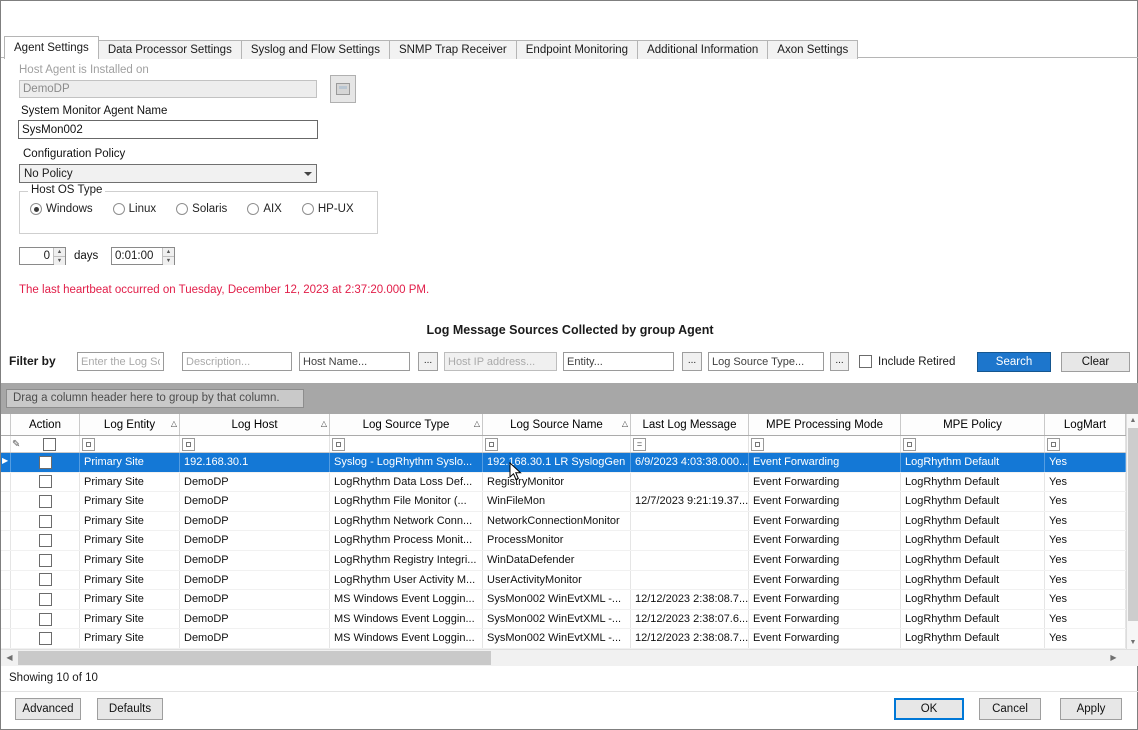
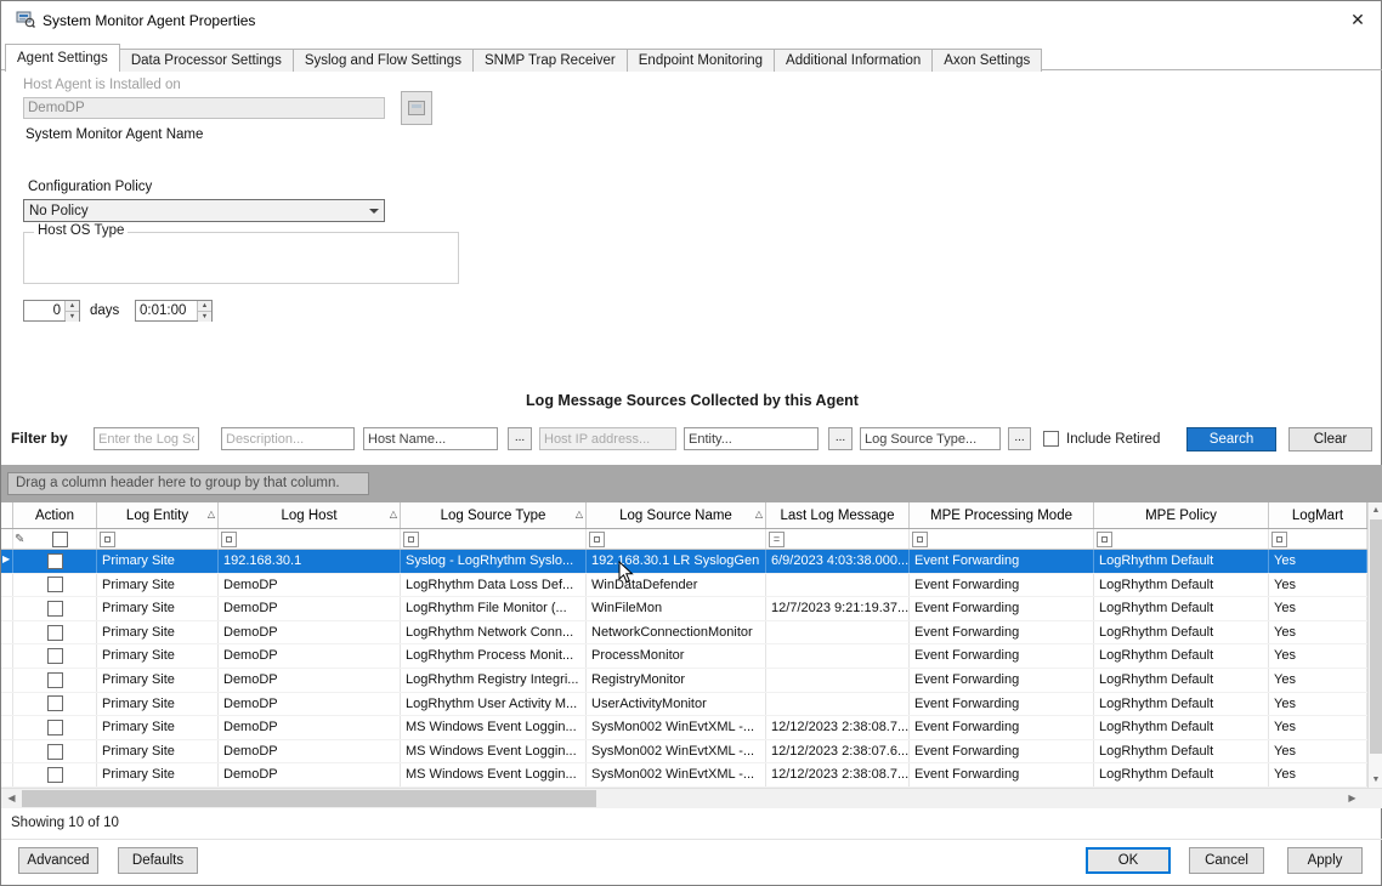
+ System Monitor Agent Properties
+ ✕
  Agent Settings
  Data Processor Settings
  Syslog and Flow Settings
  SNMP Trap Receiver
  Endpoint Monitoring
  Additional Information
  Axon Settings
  Host Agent is Installed on
  DemoDP
  System Monitor Agent Name
- SysMon002
  Configuration Policy
  No Policy
  Host OS Type
- Windows
- Linux
- Solaris
- AIX
- HP-UX
  0
  days
  0:01:00
- The last heartbeat occurred on Tuesday, December 12, 2023 at 2:37:20.000 PM.
- Log Message Sources Collected by group Agent
+ Log Message Sources Collected by this Agent
  Filter by
  Enter the Log S
  Description...
  Host Name...
  ...
  Host IP address...
  Entity...
  ...
  Log Source Type...
  ...
  Include Retired
  Search
  Clear
  Drag a column header here to group by that column.
  Action
  Log Entity
  △
  Log Host
  △
  Log Source Type
  △
  Log Source Name
  △
  Last Log Message
  MPE Processing Mode
  MPE Policy
  LogMart
  ✎
  =
  ▶
  Primary Site
  192.168.30.1
  Syslog - LogRhythm Syslo...
  192.168.30.1 LR SyslogGen
  6/9/2023 4:03:38.000...
  Event Forwarding
  LogRhythm Default
  Yes
  Primary Site
  DemoDP
  LogRhythm Data Loss Def...
- RegistryMonitor
+ WinDataDefender
  Event Forwarding
  LogRhythm Default
  Yes
  Primary Site
  DemoDP
  LogRhythm File Monitor (...
  WinFileMon
  12/7/2023 9:21:19.37...
  Event Forwarding
  LogRhythm Default
  Yes
  Primary Site
  DemoDP
  LogRhythm Network Conn...
  NetworkConnectionMonitor
  Event Forwarding
  LogRhythm Default
  Yes
  Primary Site
  DemoDP
  LogRhythm Process Monit...
  ProcessMonitor
  Event Forwarding
  LogRhythm Default
  Yes
  Primary Site
  DemoDP
  LogRhythm Registry Integri...
- WinDataDefender
+ RegistryMonitor
  Event Forwarding
  LogRhythm Default
  Yes
  Primary Site
  DemoDP
  LogRhythm User Activity M...
  UserActivityMonitor
  Event Forwarding
  LogRhythm Default
  Yes
  Primary Site
  DemoDP
  MS Windows Event Loggin...
  SysMon002 WinEvtXML -...
  12/12/2023 2:38:08.7...
  Event Forwarding
  LogRhythm Default
  Yes
  Primary Site
  DemoDP
  MS Windows Event Loggin...
  SysMon002 WinEvtXML -...
  12/12/2023 2:38:07.6...
  Event Forwarding
  LogRhythm Default
  Yes
  Primary Site
  DemoDP
  MS Windows Event Loggin...
  SysMon002 WinEvtXML -...
  12/12/2023 2:38:08.7...
  Event Forwarding
  LogRhythm Default
  Yes
  ◀
  ▶
  Showing 10 of 10
  Advanced
  Defaults
  OK
  Cancel
  Apply
